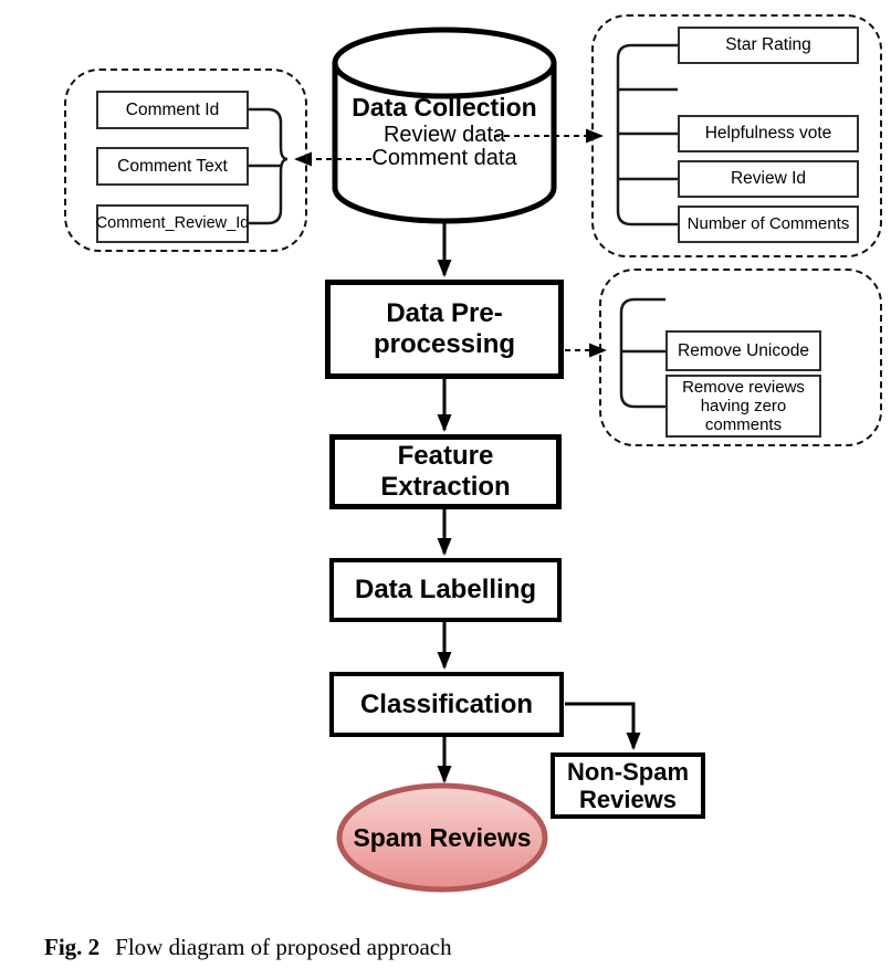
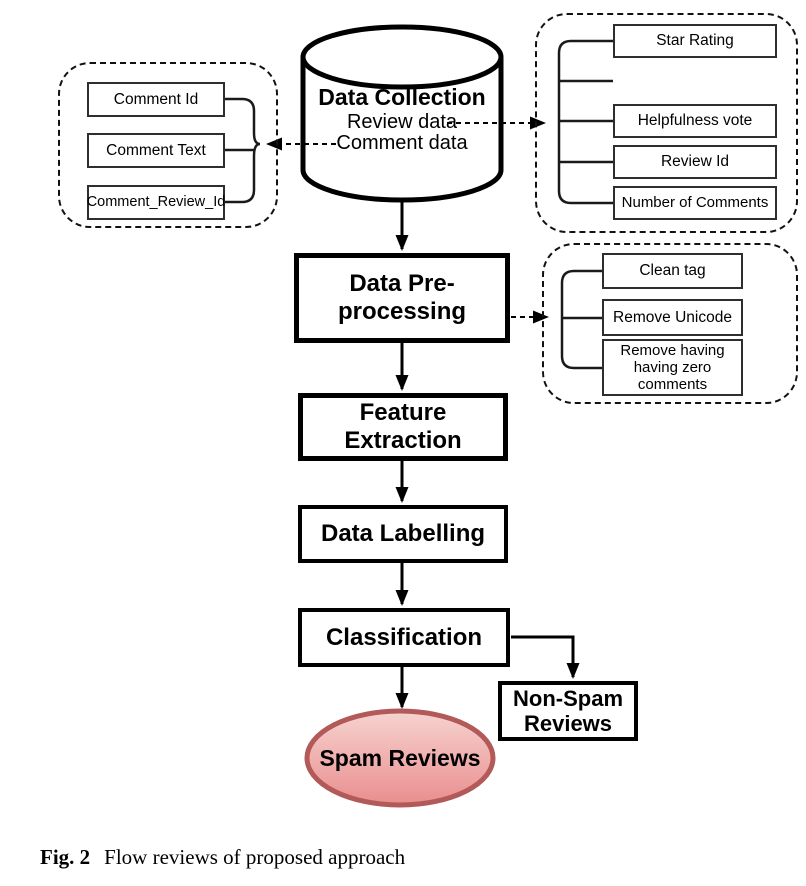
  Data Collection
  Review data
  Comment data
  Comment Id
  Comment Text
  Comment_Review_Id
  Star Rating
  Helpfulness vote
  Review Id
  Number of Comments
+ Clean tag
  Remove Unicode
- Remove reviews having zero comments
+ Remove having having zero comments
  Data Pre-processing
  Feature Extraction
  Data Labelling
  Classification
  Non-Spam Reviews
  Spam Reviews
- Fig. 2 Flow diagram of proposed approach
+ Fig. 2 Flow reviews of proposed approach
